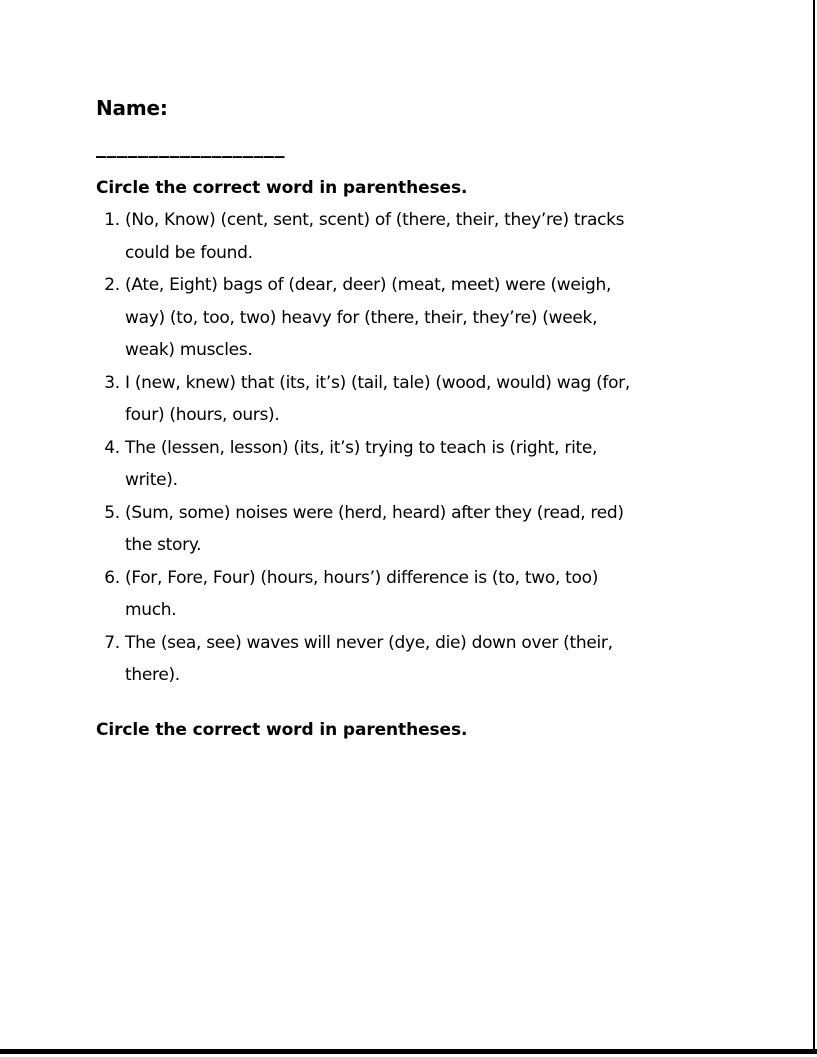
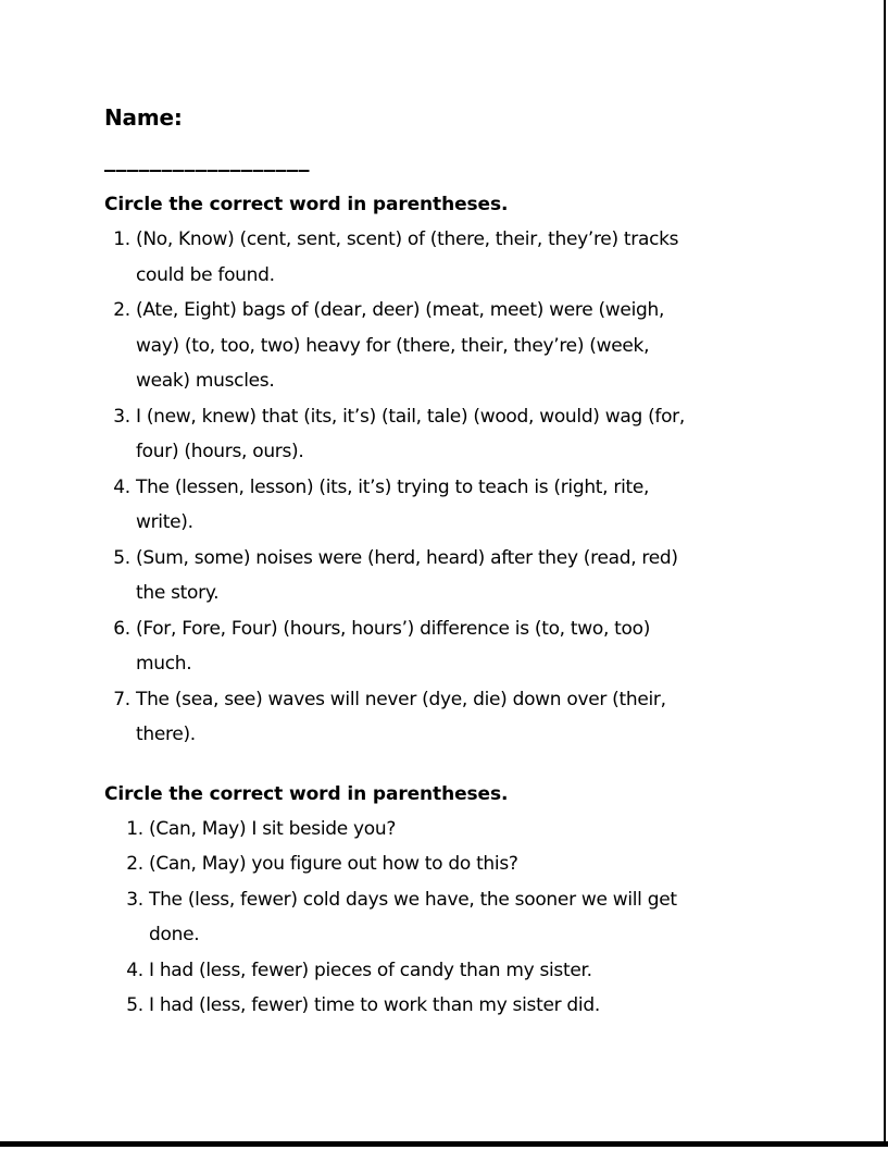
  Name:
  __________________
  Circle the correct word in parentheses.
  (No, Know) (cent, sent, scent) of (there, their, they’re) tracks
  could be found.
  (Ate, Eight) bags of (dear, deer) (meat, meet) were (weigh,
  way) (to, too, two) heavy for (there, their, they’re) (week,
  weak) muscles.
  I (new, knew) that (its, it’s) (tail, tale) (wood, would) wag (for,
  four) (hours, ours).
  The (lessen, lesson) (its, it’s) trying to teach is (right, rite,
  write).
  (Sum, some) noises were (herd, heard) after they (read, red)
  the story.
  (For, Fore, Four) (hours, hours’) difference is (to, two, too)
  much.
  The (sea, see) waves will never (dye, die) down over (their,
  there).
  Circle the correct word in parentheses.
+ (Can, May) I sit beside you?
+ (Can, May) you figure out how to do this?
+ The (less, fewer) cold days we have, the sooner we will get
+ done.
+ I had (less, fewer) pieces of candy than my sister.
+ I had (less, fewer) time to work than my sister did.
